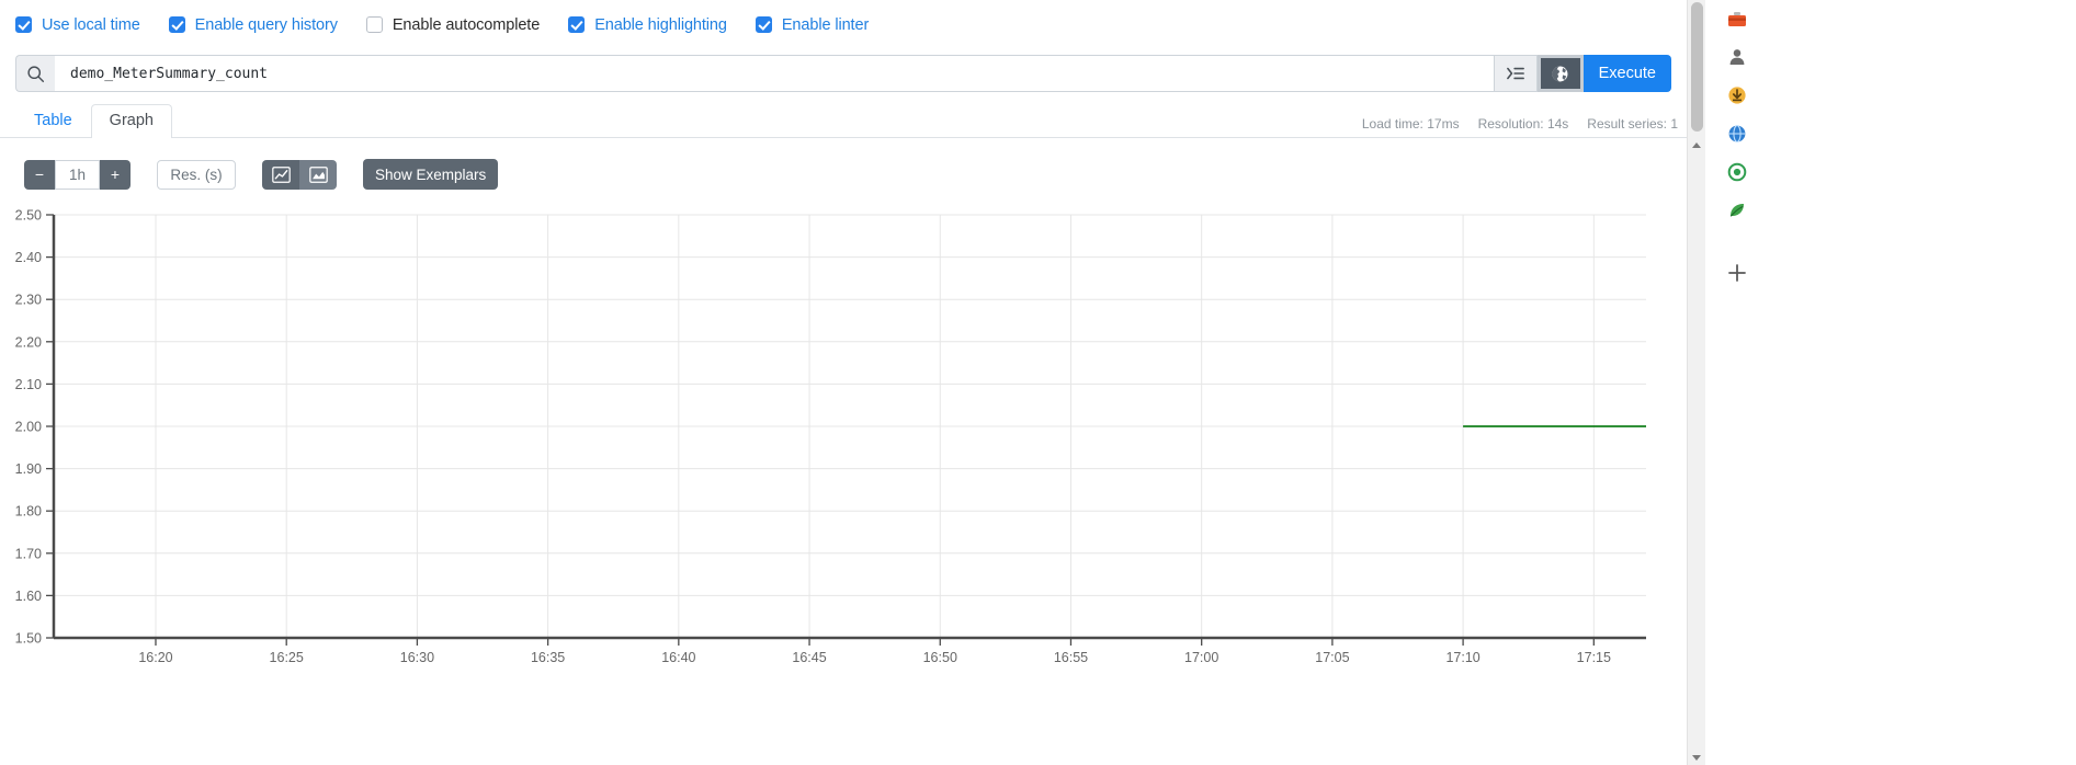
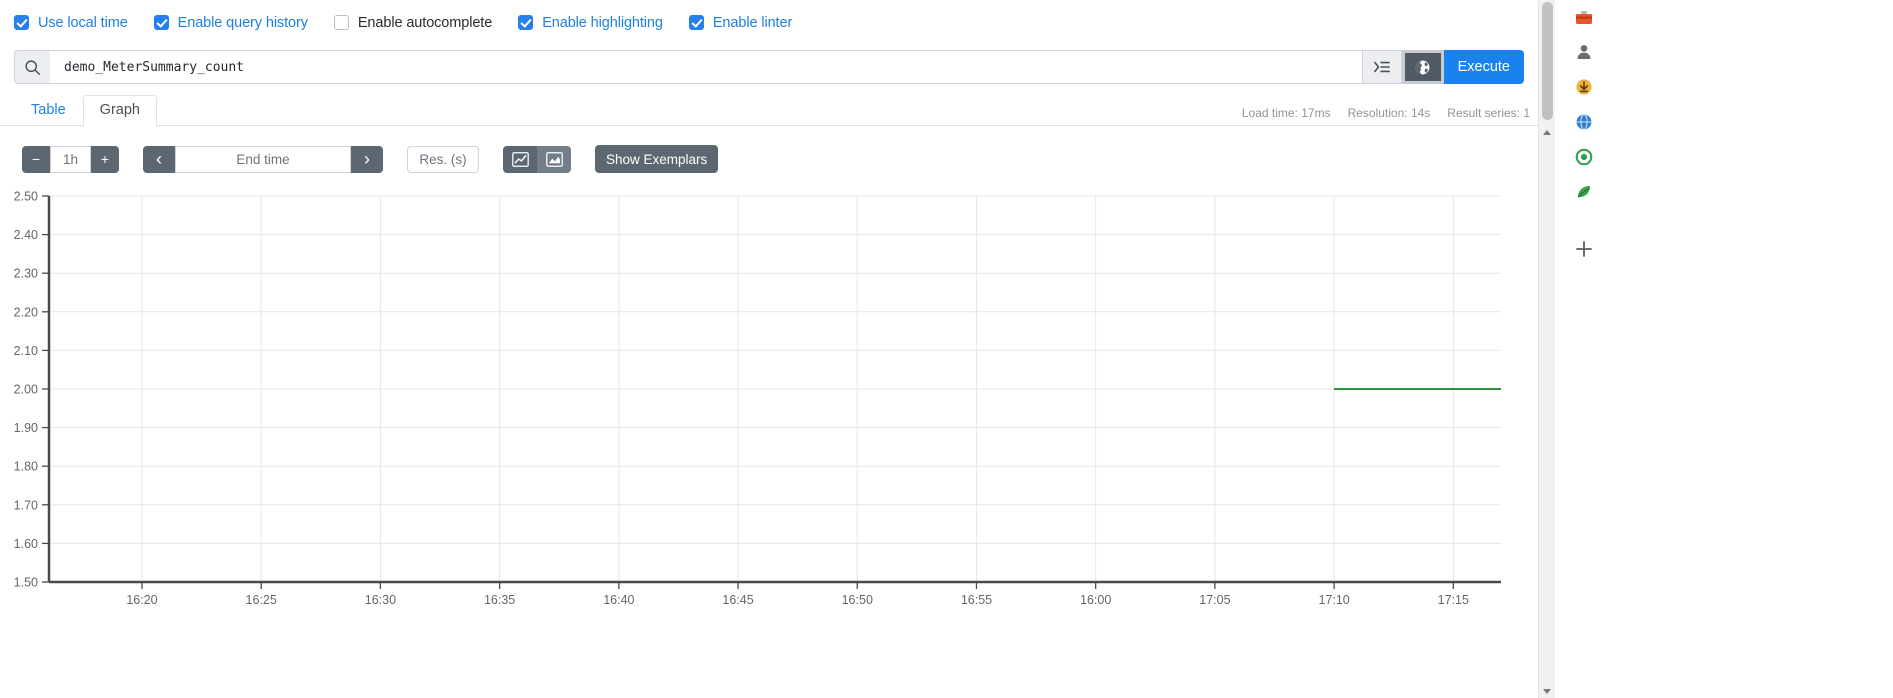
  Use local time
  Enable query history
  Enable autocomplete
  Enable highlighting
  Enable linter
  demo_MeterSummary_count
  Execute
  Table
  Graph
  Load time: 17ms
  Resolution: 14s
  Result series: 1
  −
  1h
  +
+ ‹
+ End time
+ ›
  Res. (s)
  Show Exemplars
  2.50
  2.40
  2.30
  2.20
  2.10
  2.00
  1.90
  1.80
  1.70
  1.60
  1.50
  16:20
  16:25
  16:30
  16:35
  16:40
  16:45
  16:50
  16:55
- 17:00
+ 16:00
  17:05
  17:10
  17:15
